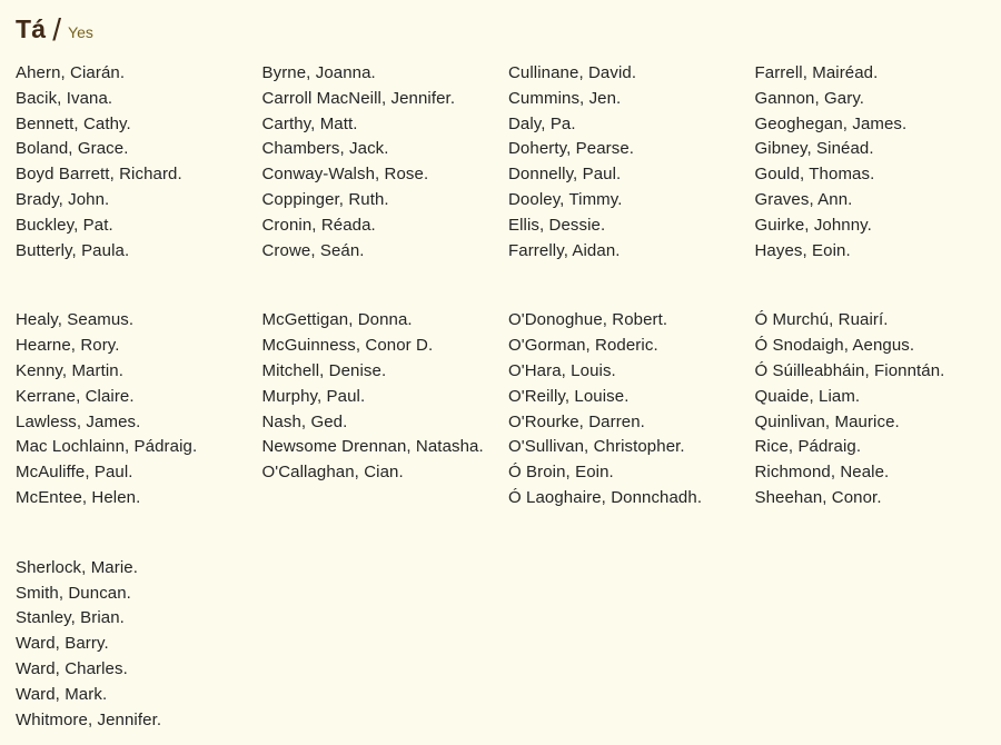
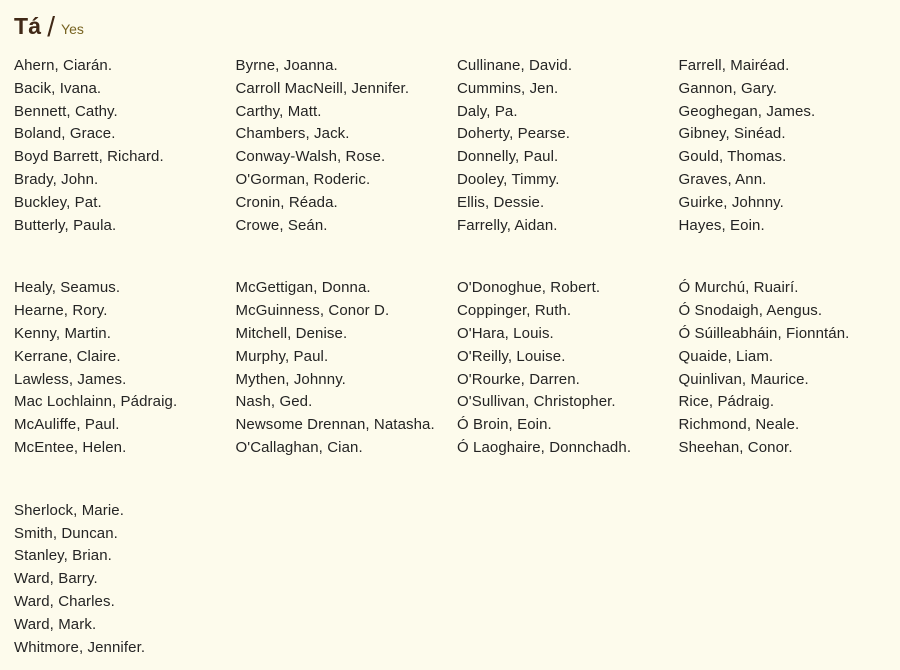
  Tá / Yes
  Ahern, Ciarán.
  Bacik, Ivana.
  Bennett, Cathy.
  Boland, Grace.
  Boyd Barrett, Richard.
  Brady, John.
  Buckley, Pat.
  Butterly, Paula.
  Byrne, Joanna.
  Carroll MacNeill, Jennifer.
  Carthy, Matt.
  Chambers, Jack.
  Conway-Walsh, Rose.
- Coppinger, Ruth.
+ O'Gorman, Roderic.
  Cronin, Réada.
  Crowe, Seán.
  Cullinane, David.
  Cummins, Jen.
  Daly, Pa.
  Doherty, Pearse.
  Donnelly, Paul.
  Dooley, Timmy.
  Ellis, Dessie.
  Farrelly, Aidan.
  Farrell, Mairéad.
  Gannon, Gary.
  Geoghegan, James.
  Gibney, Sinéad.
  Gould, Thomas.
  Graves, Ann.
  Guirke, Johnny.
  Hayes, Eoin.
  Healy, Seamus.
  Hearne, Rory.
  Kenny, Martin.
  Kerrane, Claire.
  Lawless, James.
  Mac Lochlainn, Pádraig.
  McAuliffe, Paul.
  McEntee, Helen.
  McGettigan, Donna.
  McGuinness, Conor D.
  Mitchell, Denise.
  Murphy, Paul.
+ Mythen, Johnny.
  Nash, Ged.
  Newsome Drennan, Natasha.
  O'Callaghan, Cian.
  O'Donoghue, Robert.
- O'Gorman, Roderic.
+ Coppinger, Ruth.
  O'Hara, Louis.
  O'Reilly, Louise.
  O'Rourke, Darren.
  O'Sullivan, Christopher.
  Ó Broin, Eoin.
  Ó Laoghaire, Donnchadh.
  Ó Murchú, Ruairí.
  Ó Snodaigh, Aengus.
  Ó Súilleabháin, Fionntán.
  Quaide, Liam.
  Quinlivan, Maurice.
  Rice, Pádraig.
  Richmond, Neale.
  Sheehan, Conor.
  Sherlock, Marie.
  Smith, Duncan.
  Stanley, Brian.
  Ward, Barry.
  Ward, Charles.
  Ward, Mark.
  Whitmore, Jennifer.
